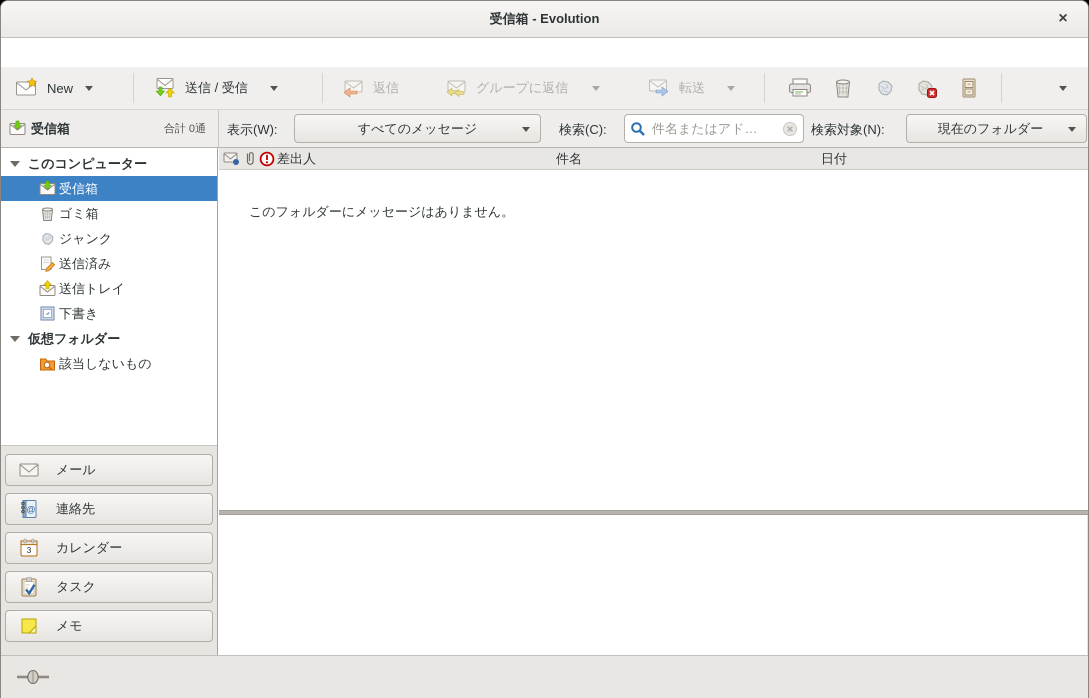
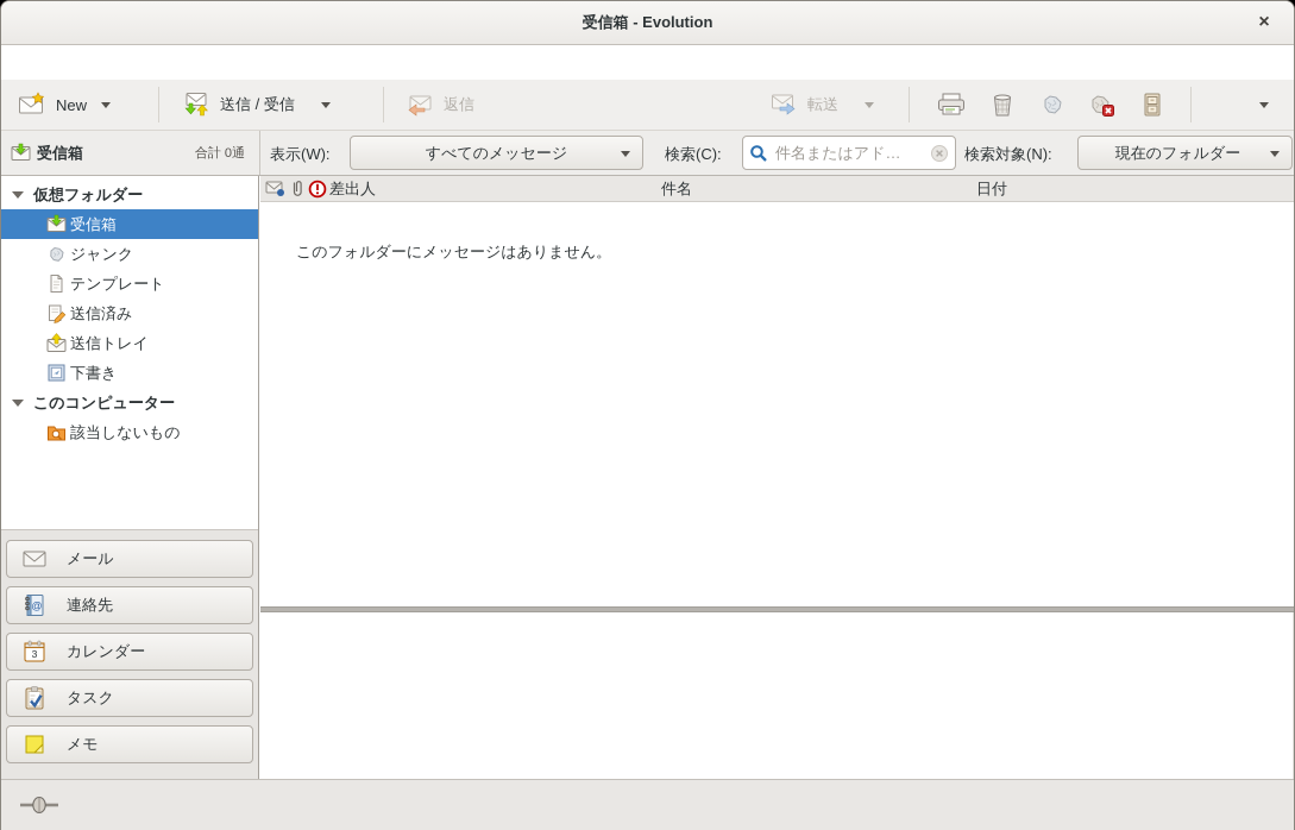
  受信箱 - Evolution
  ×
  New
  送信 / 受信
  返信
- グループに返信
  転送
  受信箱
  合計 0通
  表示(W):
  すべてのメッセージ
  検索(C):
  件名またはアド…
  検索対象(N):
  現在のフォルダー
- このコンピューター
+ 仮想フォルダー
  受信箱
- ゴミ箱
  ジャンク
+ テンプレート
  送信済み
  送信トレイ
  下書き
- 仮想フォルダー
+ このコンピューター
  該当しないもの
  メール
  @
  連絡先
  3
  カレンダー
  タスク
  メモ
  差出人
  件名
  日付
  このフォルダーにメッセージはありません。
